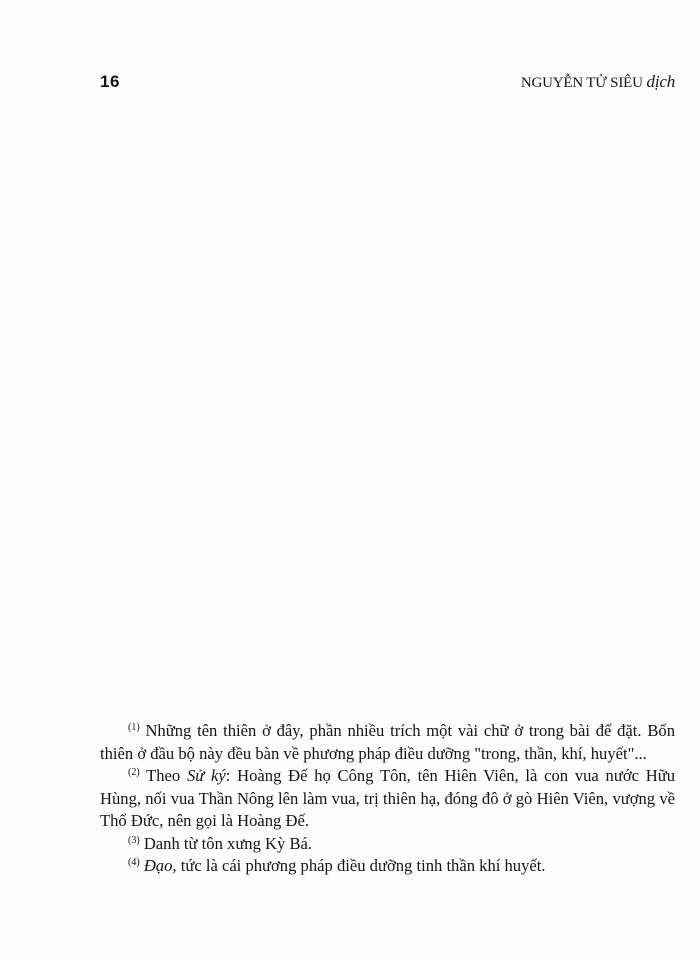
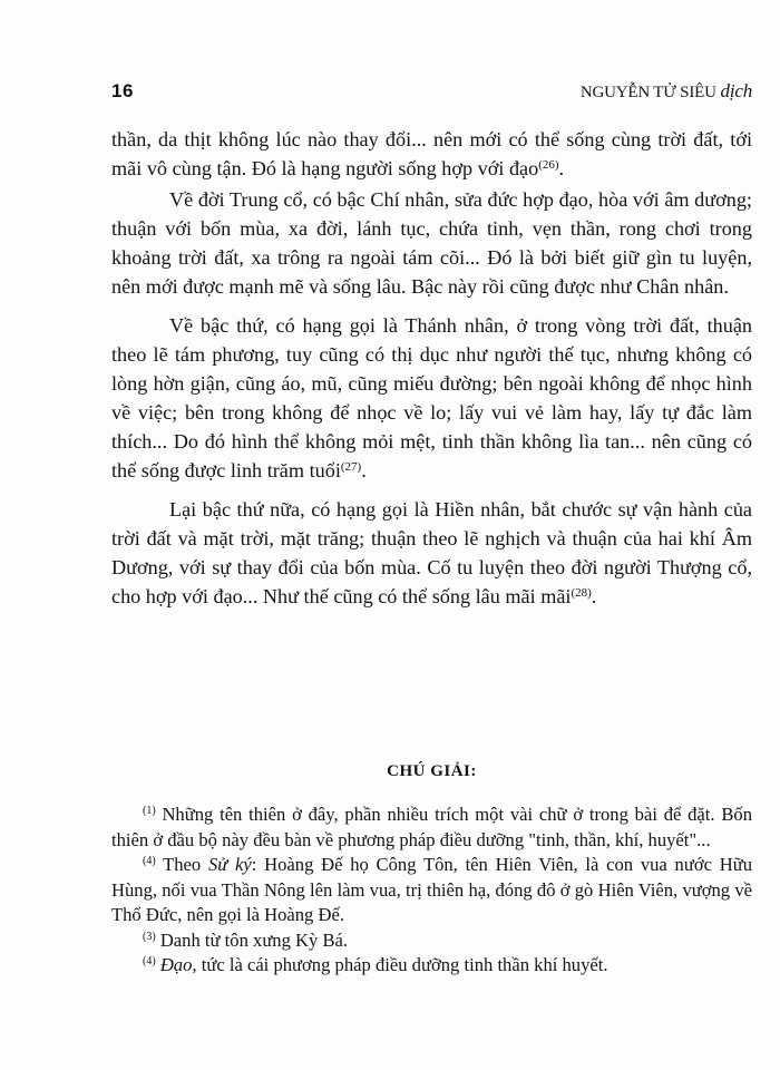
  16
  NGUYỄN TỬ SIÊU dịch
+ thần, da thịt không lúc nào thay đổi... nên mới có thể sống cùng trời đất, tới mãi vô cùng tận. Đó là hạng người sống hợp với đạo(26).
+ Về đời Trung cổ, có bậc Chí nhân, sửa đức hợp đạo, hòa với âm dương; thuận với bốn mùa, xa đời, lánh tục, chứa tinh, vẹn thần, rong chơi trong khoảng trời đất, xa trông ra ngoài tám cõi... Đó là bởi biết giữ gìn tu luyện, nên mới được mạnh mẽ và sống lâu. Bậc này rồi cũng được như Chân nhân.
+ Về bậc thứ, có hạng gọi là Thánh nhân, ở trong vòng trời đất, thuận theo lẽ tám phương, tuy cũng có thị dục như người thế tục, nhưng không có lòng hờn giận, cũng áo, mũ, cũng miếu đường; bên ngoài không để nhọc hình về việc; bên trong không để nhọc về lo; lấy vui vẻ làm hay, lấy tự đắc làm thích... Do đó hình thể không mỏi mệt, tinh thần không lìa tan... nên cũng có thể sống được linh trăm tuổi(27).
+ Lại bậc thứ nữa, có hạng gọi là Hiền nhân, bắt chước sự vận hành của trời đất và mặt trời, mặt trăng; thuận theo lẽ nghịch và thuận của hai khí Âm Dương, với sự thay đổi của bốn mùa. Cố tu luyện theo đời người Thượng cổ, cho hợp với đạo... Như thế cũng có thể sống lâu mãi mãi(28).
+ CHÚ GIẢI:
- (1) Những tên thiên ở đây, phần nhiều trích một vài chữ ở trong bài để đặt. Bốn thiên ở đầu bộ này đều bàn về phương pháp điều dưỡng "trong, thần, khí, huyết"...
+ (1) Những tên thiên ở đây, phần nhiều trích một vài chữ ở trong bài để đặt. Bốn thiên ở đầu bộ này đều bàn về phương pháp điều dưỡng "tinh, thần, khí, huyết"...
- (2) Theo Sử ký: Hoàng Đế họ Công Tôn, tên Hiên Viên, là con vua nước Hữu Hùng, nối vua Thần Nông lên làm vua, trị thiên hạ, đóng đô ở gò Hiên Viên, vượng về Thổ Đức, nên gọi là Hoàng Đế.
+ (4) Theo Sử ký: Hoàng Đế họ Công Tôn, tên Hiên Viên, là con vua nước Hữu Hùng, nối vua Thần Nông lên làm vua, trị thiên hạ, đóng đô ở gò Hiên Viên, vượng về Thổ Đức, nên gọi là Hoàng Đế.
  (3) Danh từ tôn xưng Kỳ Bá.
  (4) Đạo, tức là cái phương pháp điều dưỡng tinh thần khí huyết.
